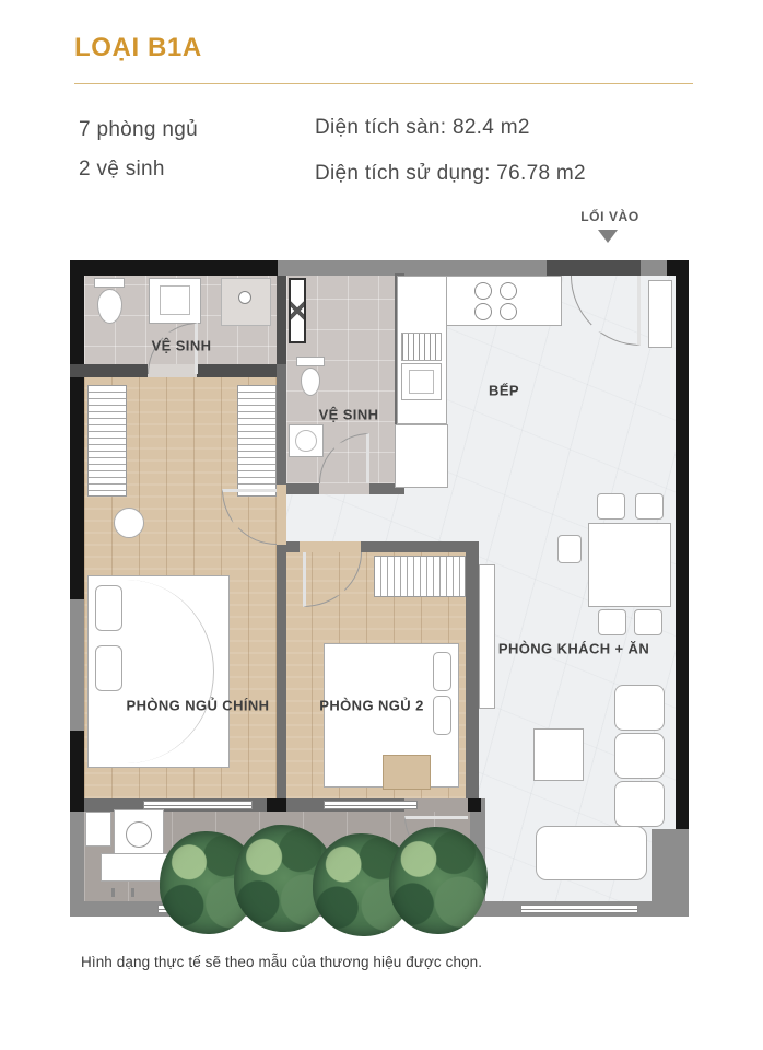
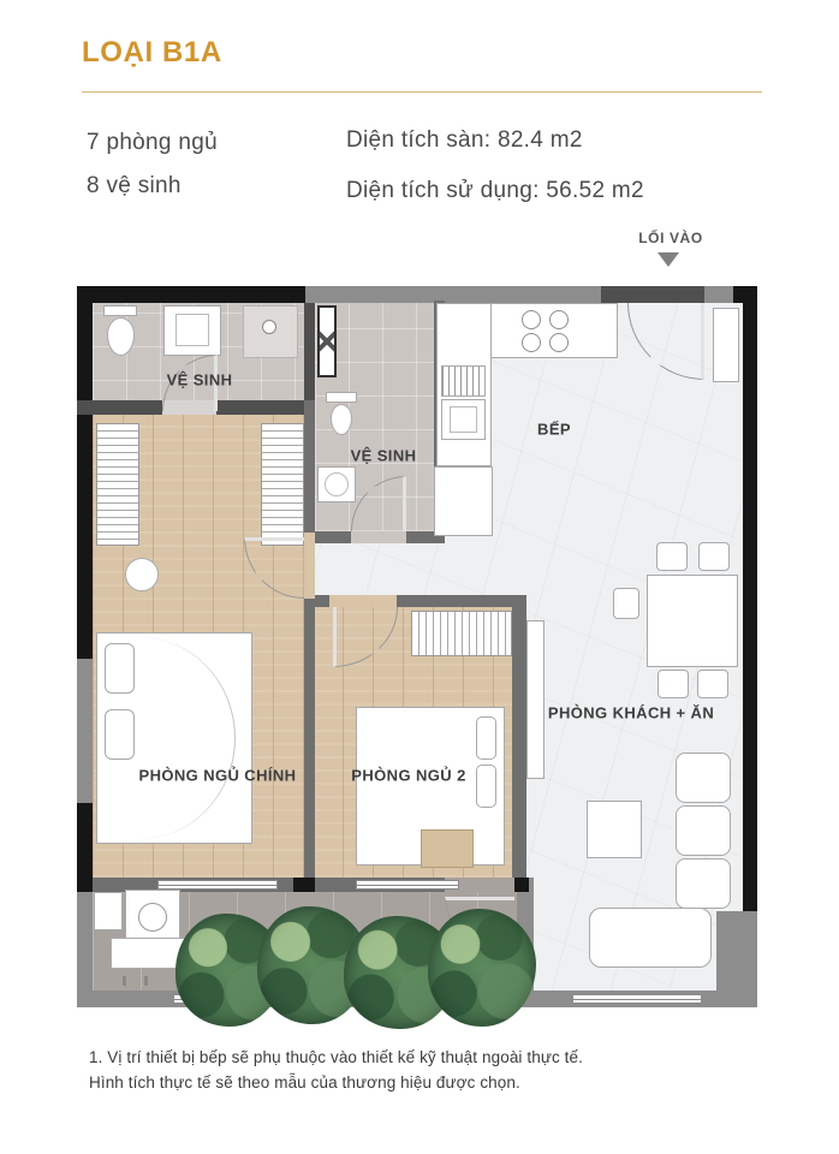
  LOẠI B1A
  7 phòng ngủ
- 2 vệ sinh
+ 8 vệ sinh
  Diện tích sàn: 82.4 m2
- Diện tích sử dụng: 76.78 m2
+ Diện tích sử dụng: 56.52 m2
  LỐI VÀO
  VỆ SINH
  VỆ SINH
  BẾP
  PHÒNG NGỦ CHÍNH
  PHÒNG NGỦ 2
  PHÒNG KHÁCH + ĂN
+ 1. Vị trí thiết bị bếp sẽ phụ thuộc vào thiết kế kỹ thuật ngoài thực tế.
- Hình dạng thực tế sẽ theo mẫu của thương hiệu được chọn.
+ Hình tích thực tế sẽ theo mẫu của thương hiệu được chọn.
